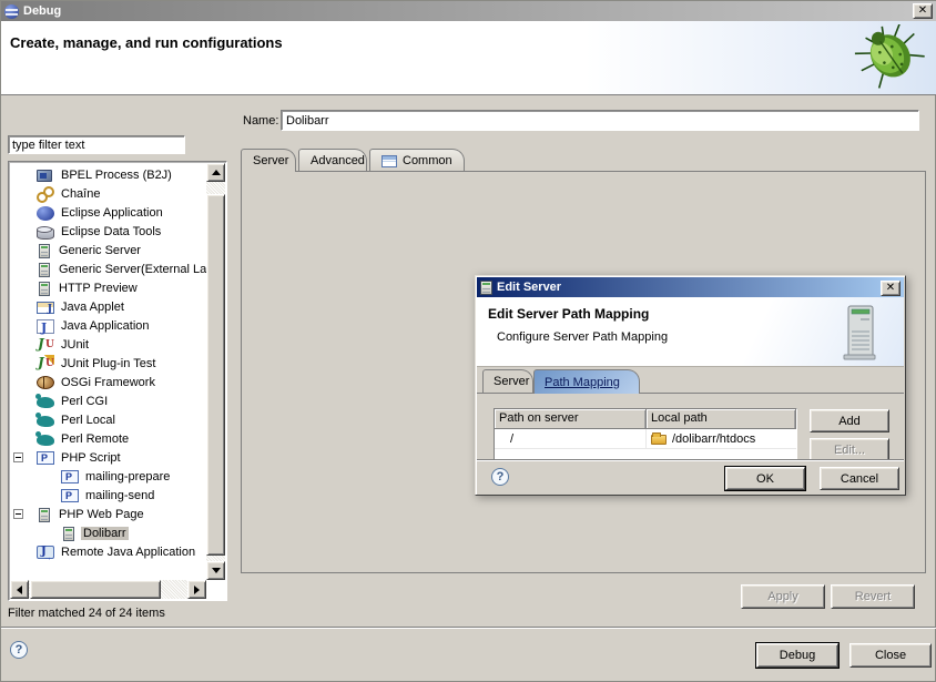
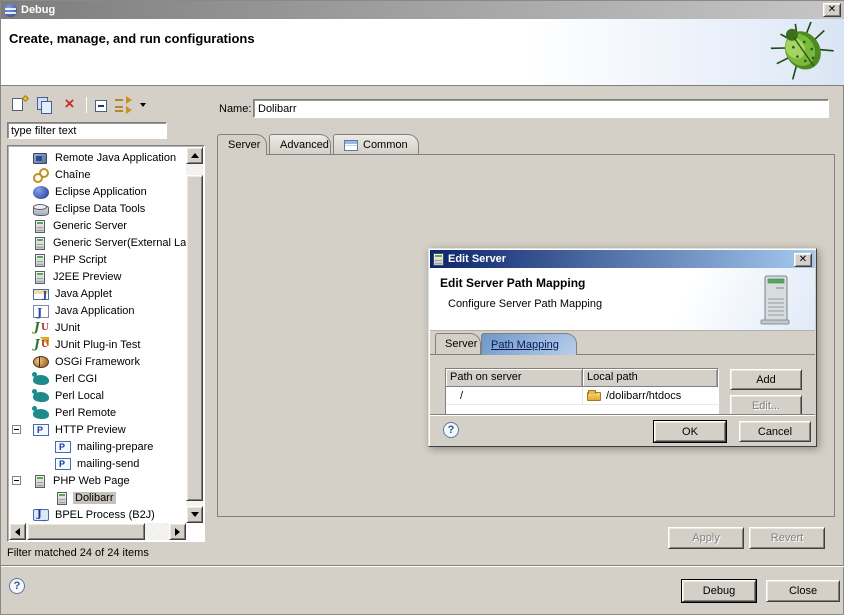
  Debug
  ✕
  Create, manage, and run configurations
+ ×
  type filter text
- BPEL Process (B2J)
+ Remote Java Application
  Chaîne
  Eclipse Application
  Eclipse Data Tools
  Generic Server
  Generic Server(External La
- HTTP Preview
+ PHP Script
+ J2EE Preview
  Java Applet
  Java Application
  JUnit
  JUnit Plug-in Test
  OSGi Framework
  Perl CGI
  Perl Local
  Perl Remote
- PHP Script
+ HTTP Preview
  mailing-prepare
  mailing-send
  PHP Web Page
  Dolibarr
- Remote Java Application
+ BPEL Process (B2J)
  Filter matched 24 of 24 items
  Name:
  Dolibarr
  Server
  Advanced
  Common
  Apply
  Revert
  ?
  Debug
  Close
  Edit Server
  ✕
  Edit Server Path Mapping
  Configure Server Path Mapping
  Server
  Path Mapping
  Path on server
  Local path
  /
  /dolibarr/htdocs
  Add
  Edit...
  ?
  OK
  Cancel
